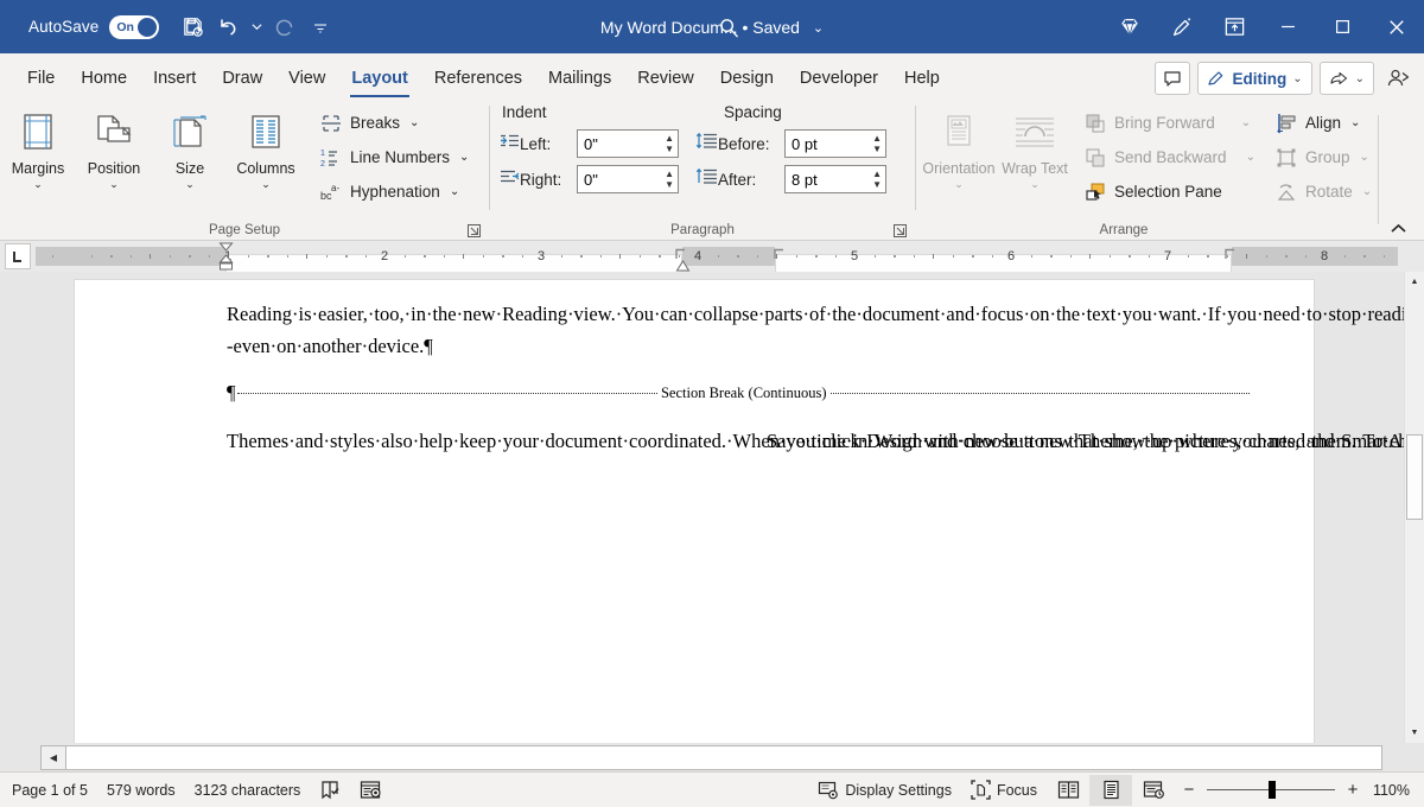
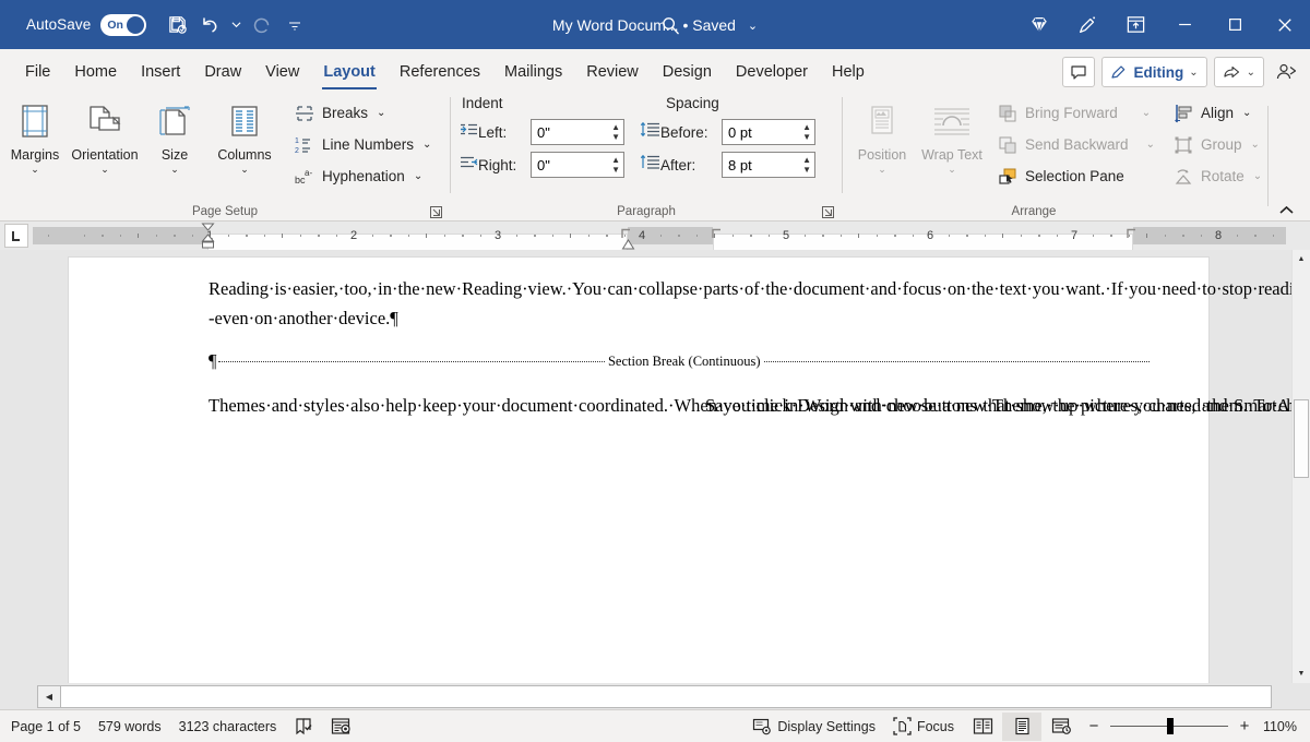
  AutoSave
  On
  My Word Docum... • Saved ⌄
  File
  Home
  Insert
  Draw
  View
  Layout
  References
  Mailings
  Review
  Design
  Developer
  Help
  Editing
  ⌄
  ⌄
  Margins
  ⌄
- Position
+ Orientation
  ⌄
  Size
  ⌄
  Columns
  ⌄
  Breaks
  ⌄
  Line Numbers
  ⌄
  bc
  a-
  Hyphenation
  ⌄
  Page Setup
  Indent
  Left:
  0"
  ▲
  ▼
  Right:
  0"
  ▲
  ▼
  Spacing
  Before:
  0 pt
  ▲
  ▼
  After:
  8 pt
  ▲
  ▼
  Paragraph
- Orientation
+ Position
  ⌄
  Wrap Text
  ⌄
  Bring Forward
  ⌄
  Send Backward
  ⌄
  Selection Pane
  Align
  ⌄
  Group
  ⌄
  Rotate
  ⌄
  Arrange
  1
  2
  3
  4
  5
  6
  7
  8
  Reading·is·easier,·too,·in·the·new·Reading·view.·You·can·collapse·parts·of·the·document·and·focus·on·the·text·you·want.·If·you·need·to·stop·read-even·on·another·device.¶
  ¶
  Section Break (Continuous)
  ◀
  Page 1 of 5
  579 words
  3123 characters
  Display Settings
  Focus
  −
  +
  110%
